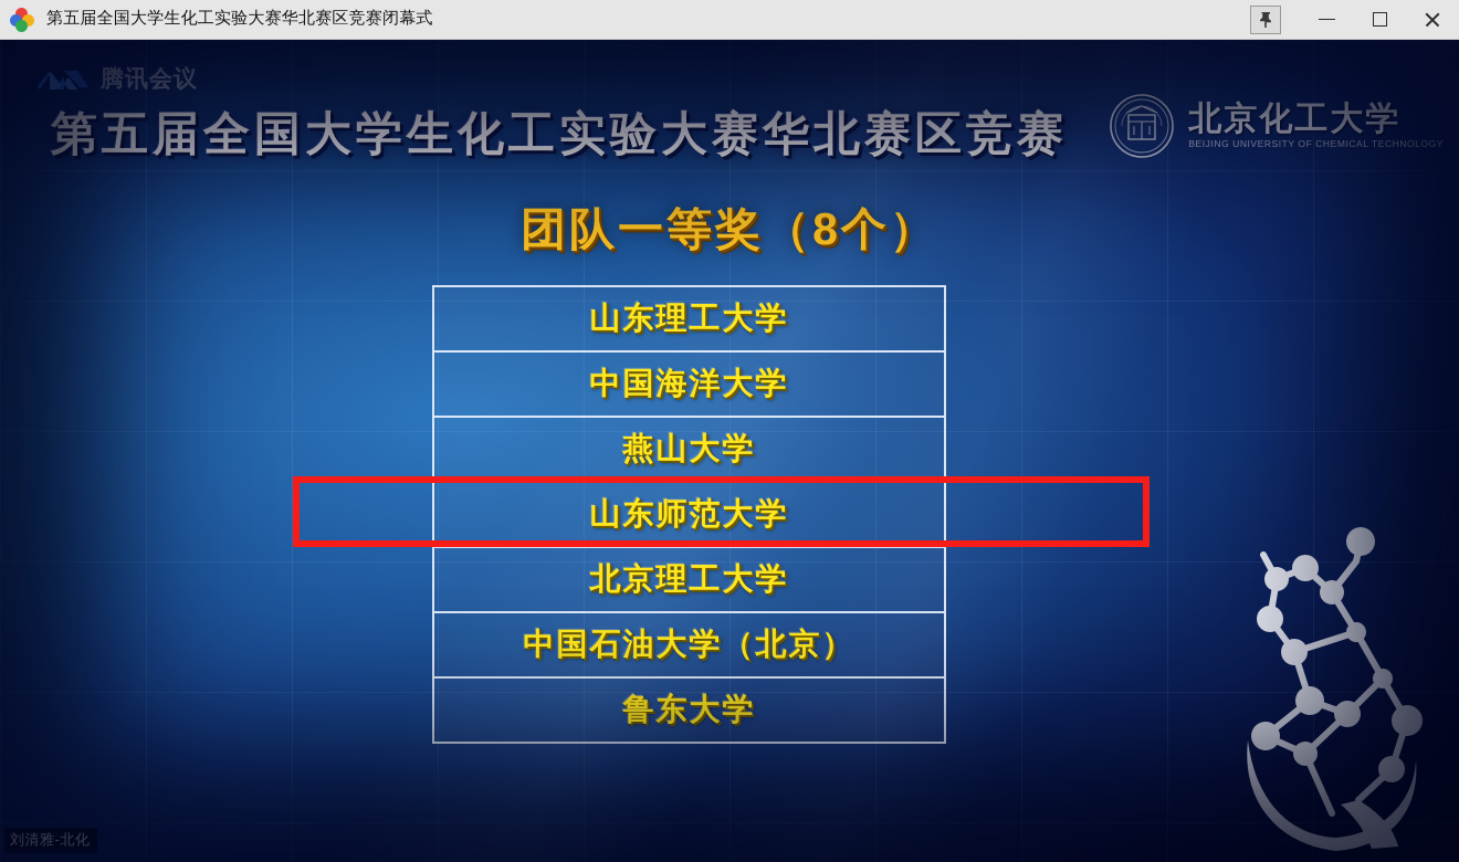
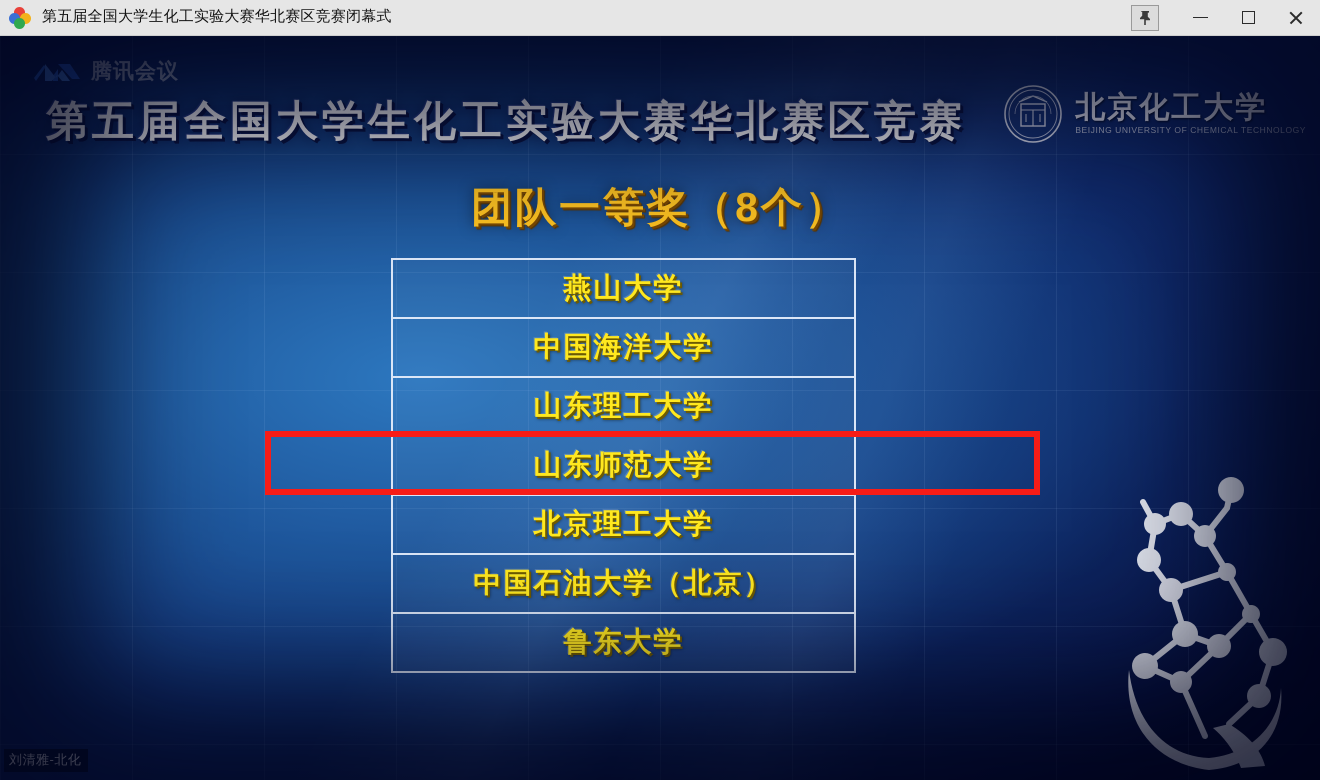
  第五届全国大学生化工实验大赛华北赛区竞赛闭幕式
  腾讯会议
  第五届全国大学生化工实验大赛华北赛区竞赛
  北京化工大学
  BEIJING UNIVERSITY OF CHEMICAL TECHNOLOGY
  团队一等奖（8个）
- 山东理工大学
+ 燕山大学
  中国海洋大学
- 燕山大学
+ 山东理工大学
  山东师范大学
  北京理工大学
  中国石油大学（北京）
  鲁东大学
  刘清雅-北化
